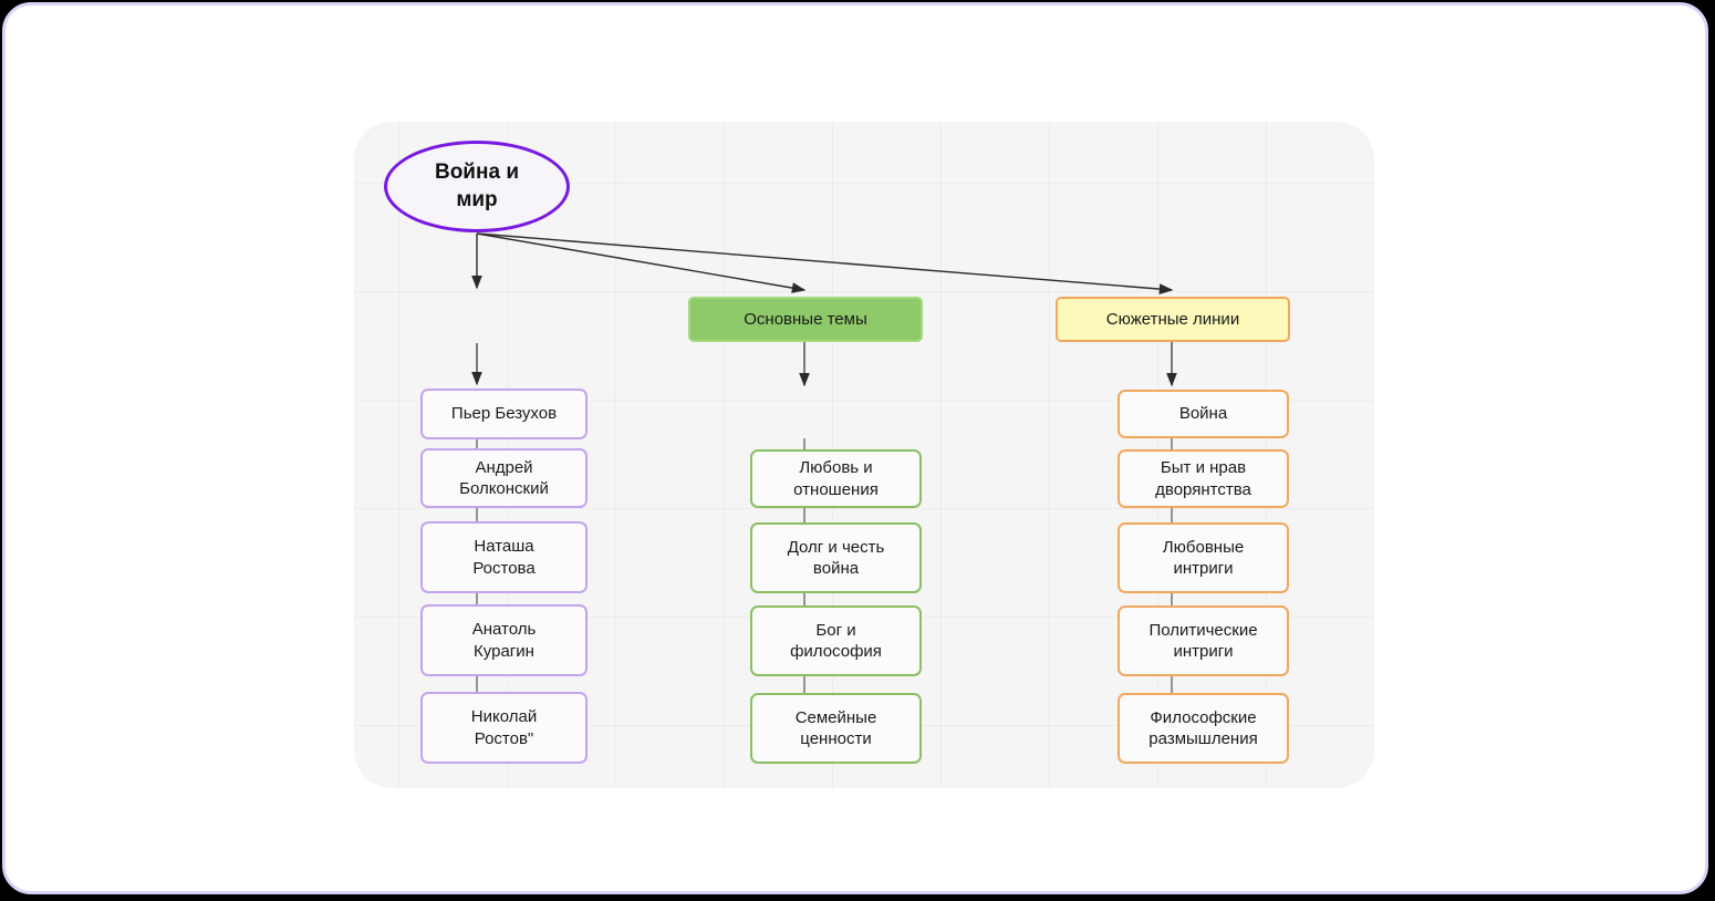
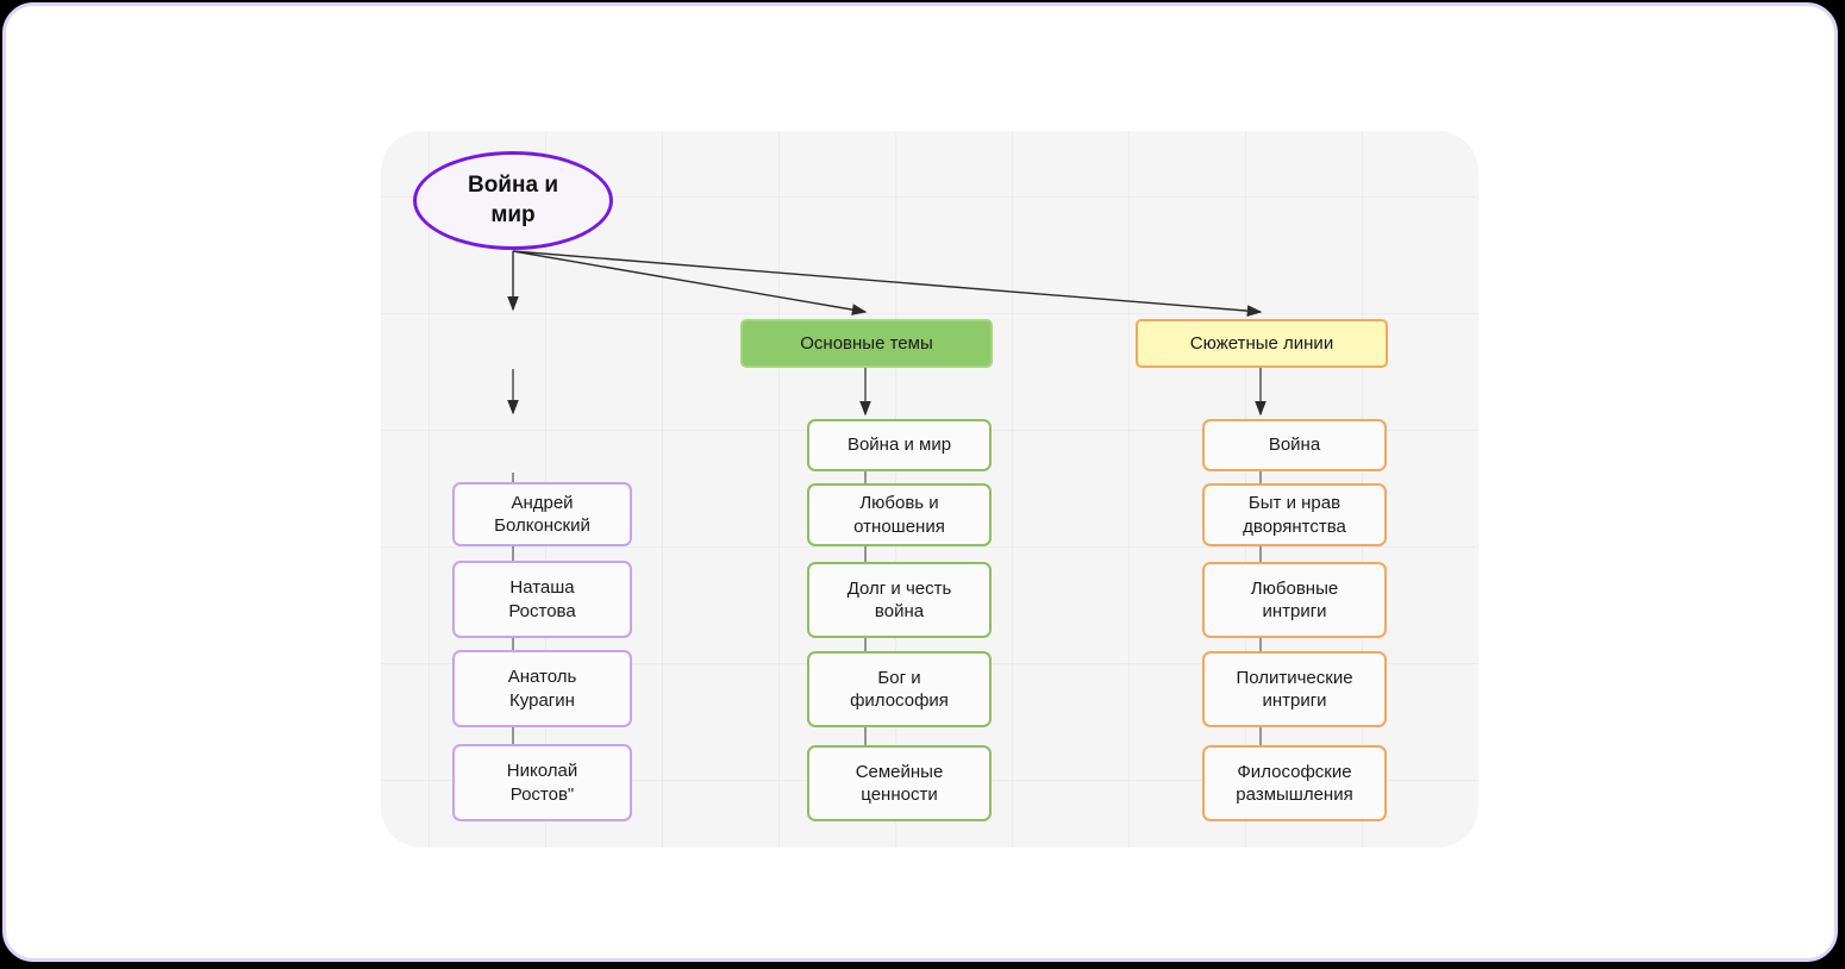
  Война и
  мир
- Пьер Безухов
  Андрей
  Болконский
  Наташа
  Ростова
  Анатоль
  Курагин
  Николай
  Ростов"
  Основные темы
+ Война и мир
  Любовь и
  отношения
  Долг и честь
  война
  Бог и
  философия
  Семейные
  ценности
  Сюжетные линии
  Война
  Быт и нрав
  дворянтства
  Любовные
  интриги
  Политические
  интриги
  Философские
  размышления
